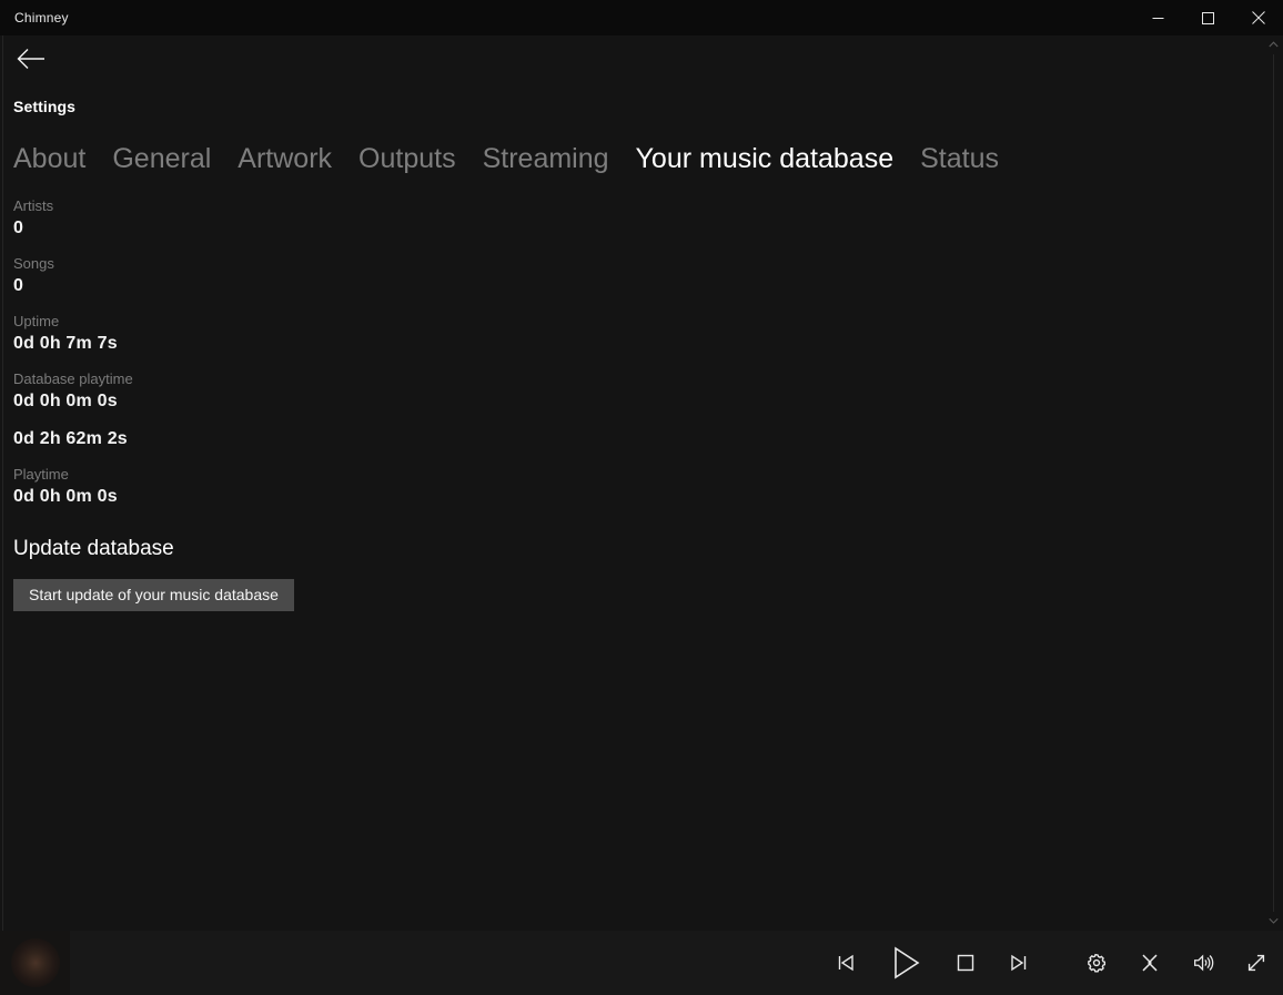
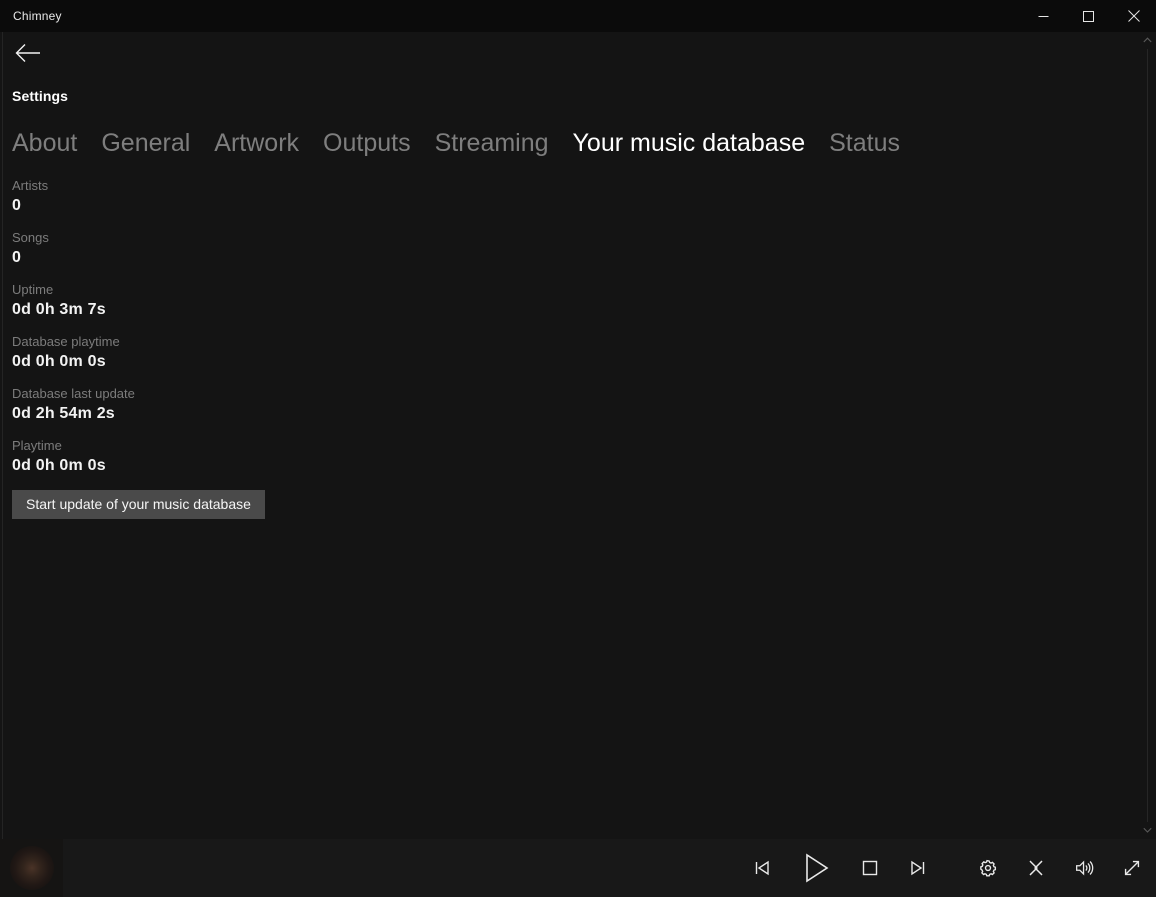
  Chimney
  Settings
  About
  General
  Artwork
  Outputs
  Streaming
  Your music database
  Status
  Artists
  0
  Songs
  0
  Uptime
- 0d 0h 7m 7s
+ 0d 0h 3m 7s
  Database playtime
  0d 0h 0m 0s
+ Database last update
- 0d 2h 62m 2s
+ 0d 2h 54m 2s
  Playtime
  0d 0h 0m 0s
- Update database
  Start update of your music database
